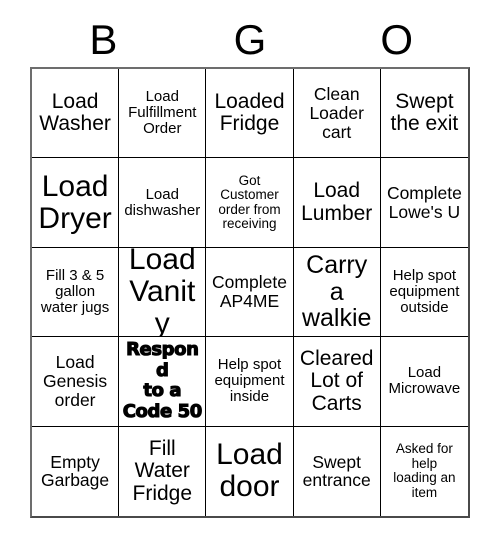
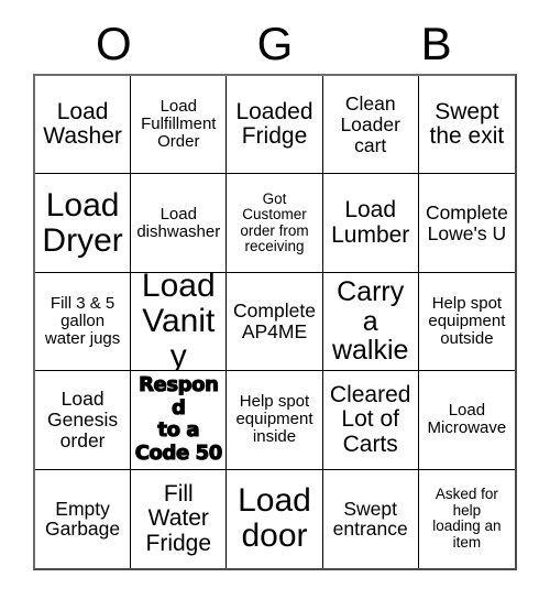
- B
+ O
  G
- O
+ B
  Load
  Washer
  Load
  Fulfillment
  Order
  Loaded
  Fridge
  Clean
  Loader
  cart
  Swept
  the exit
  Load
  Dryer
  Load
  dishwasher
  Got
  Customer
  order from
  receiving
  Load
  Lumber
  Complete
  Lowe's U
  Fill 3 & 5
  gallon
  water jugs
  Load
  Vanity
  Complete
  AP4ME
  Carry a
  walkie
  Help spot
  equipment
  outside
  Load
  Genesis
  order
  Respond
  to a
  Code 50
  Help spot
  equipment
  inside
  Cleared
  Lot of
  Carts
  Load
  Microwave
  Empty
  Garbage
  Fill
  Water
  Fridge
  Load
  door
  Swept
  entrance
  Asked for
  help
  loading an
  item
